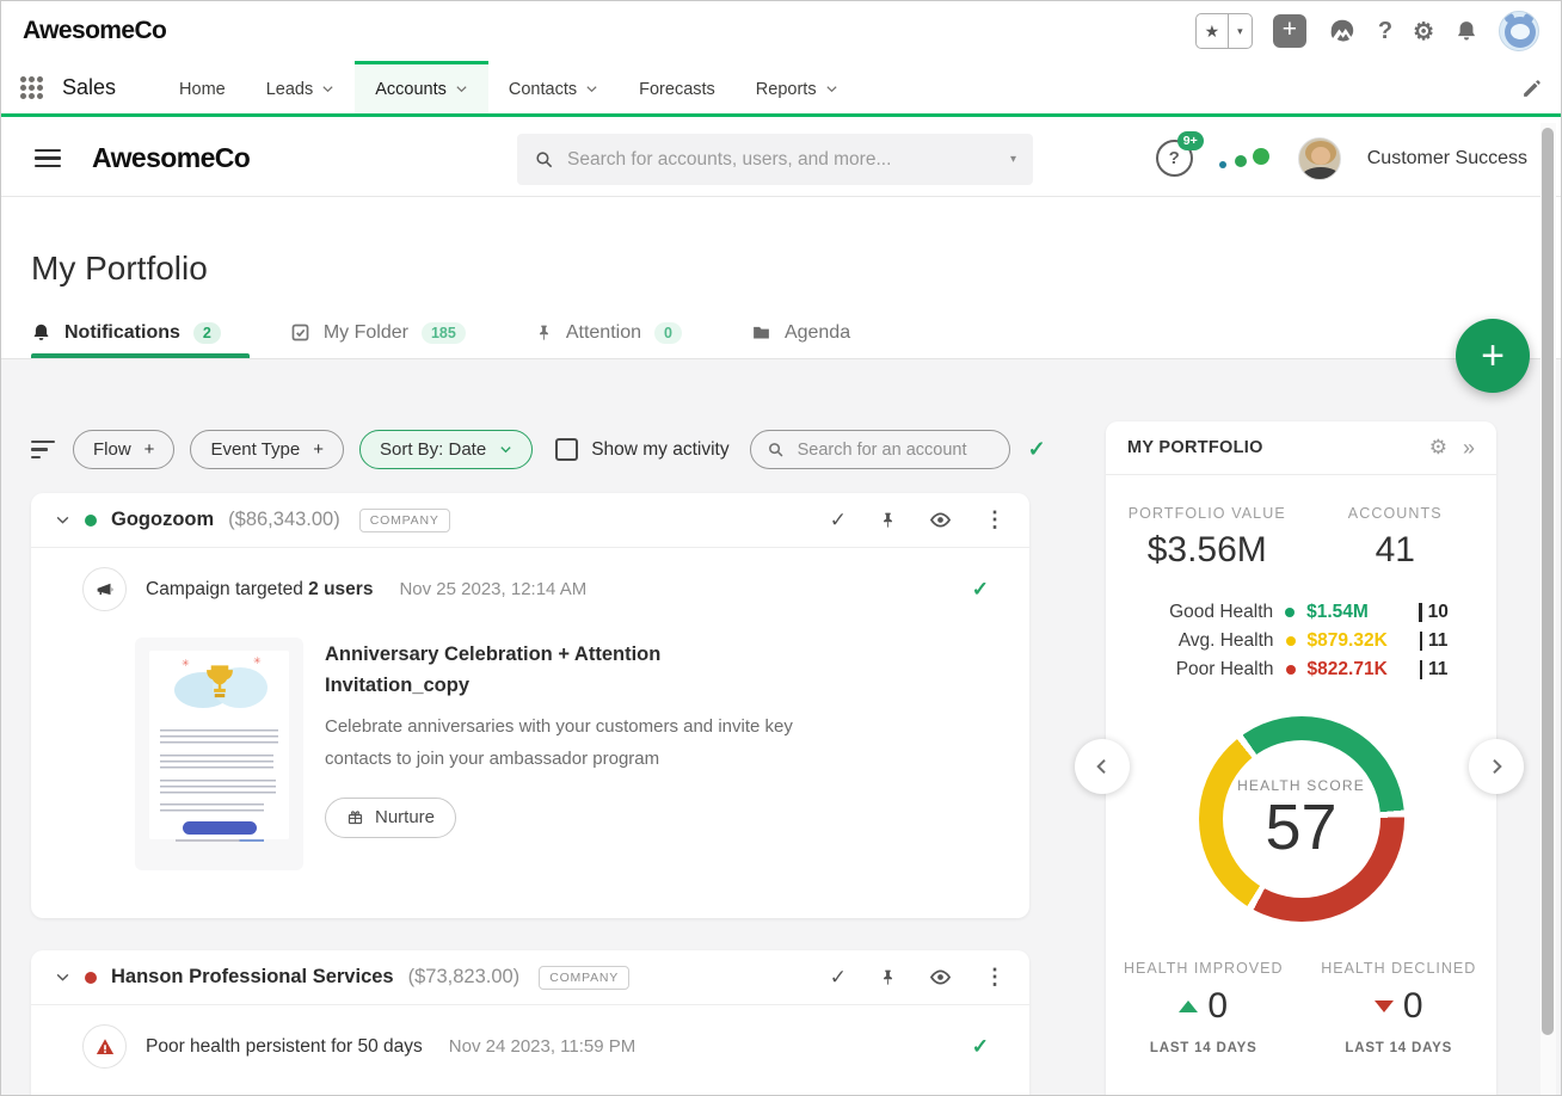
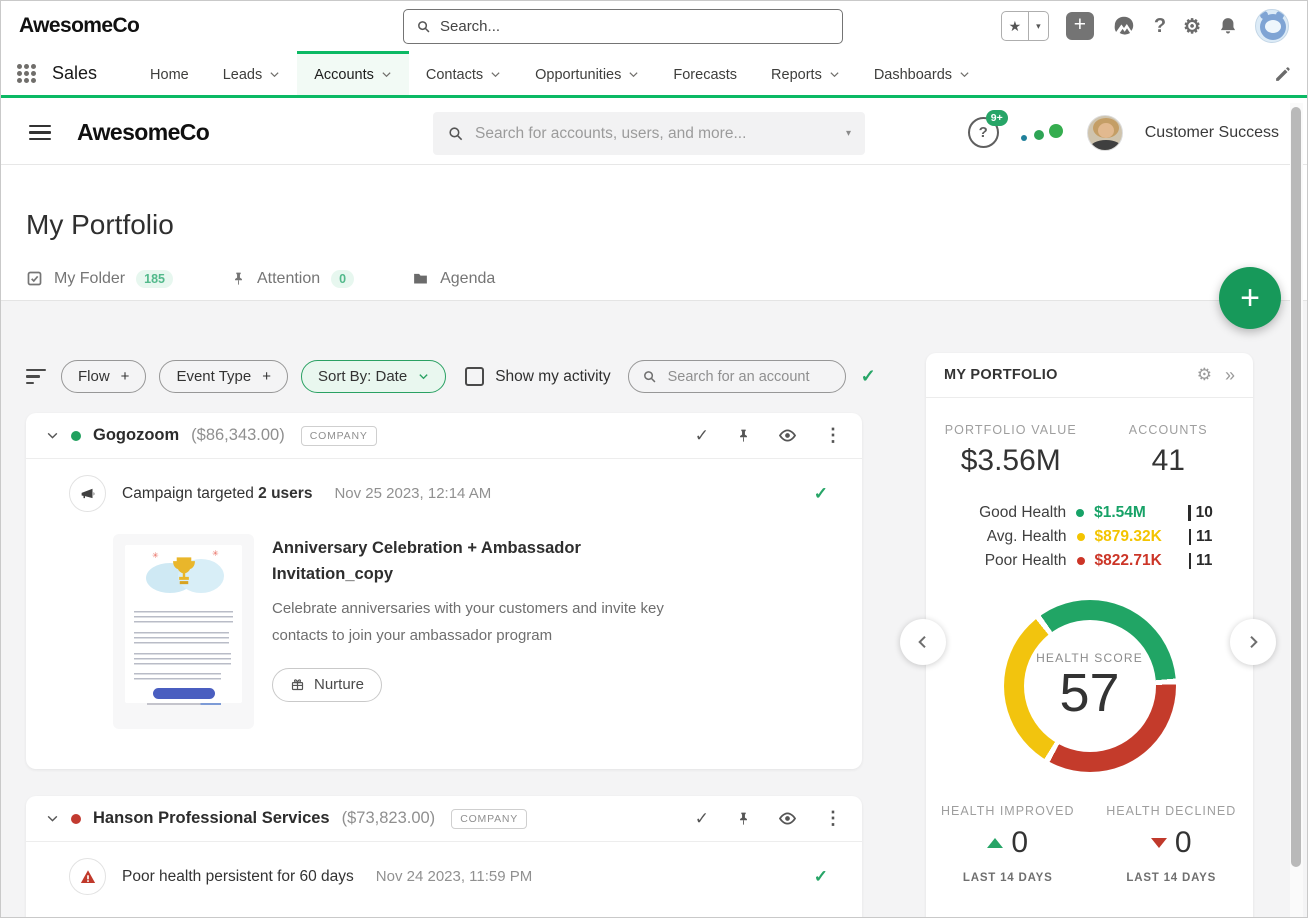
  AwesomeCo
+ Search...
  ★
  ▾
  +
  ?
  ⚙
  Sales
  Home
  Leads
  Accounts
  Contacts
+ Opportunities
  Forecasts
  Reports
+ Dashboards
  AwesomeCo
  Search for accounts, users, and more...
  ▾
  ?
  9+
  Customer Success
  My Portfolio
- Notifications
- 2
  My Folder
  185
  Attention
  0
  Agenda
  Flow
  +
  Event Type
  +
  Sort By: Date
  Show my activity
  Search for an account
  ✓
  Gogozoom
  ($86,343.00)
  COMPANY
  ✓
  ⋮
  Campaign targeted 2 users
  Nov 25 2023, 12:14 AM
  ✓
  ✳
  ✳
- Anniversary Celebration + Attention Invitation_copy
+ Anniversary Celebration + Ambassador Invitation_copy
  Celebrate anniversaries with your customers and invite key contacts to join your ambassador program
  Nurture
  Hanson Professional Services
  ($73,823.00)
  COMPANY
  ✓
  ⋮
- Poor health persistent for 50 days
+ Poor health persistent for 60 days
  Nov 24 2023, 11:59 PM
  ✓
  MY PORTFOLIO
  ⚙
  »
  PORTFOLIO VALUE
  $3.56M
  ACCOUNTS
  41
  Good Health
  $1.54M
  10
  Avg. Health
  $879.32K
  11
  Poor Health
  $822.71K
  11
  HEALTH SCORE
  57
  HEALTH IMPROVED
  0
  LAST 14 DAYS
  HEALTH DECLINED
  0
  LAST 14 DAYS
  +
